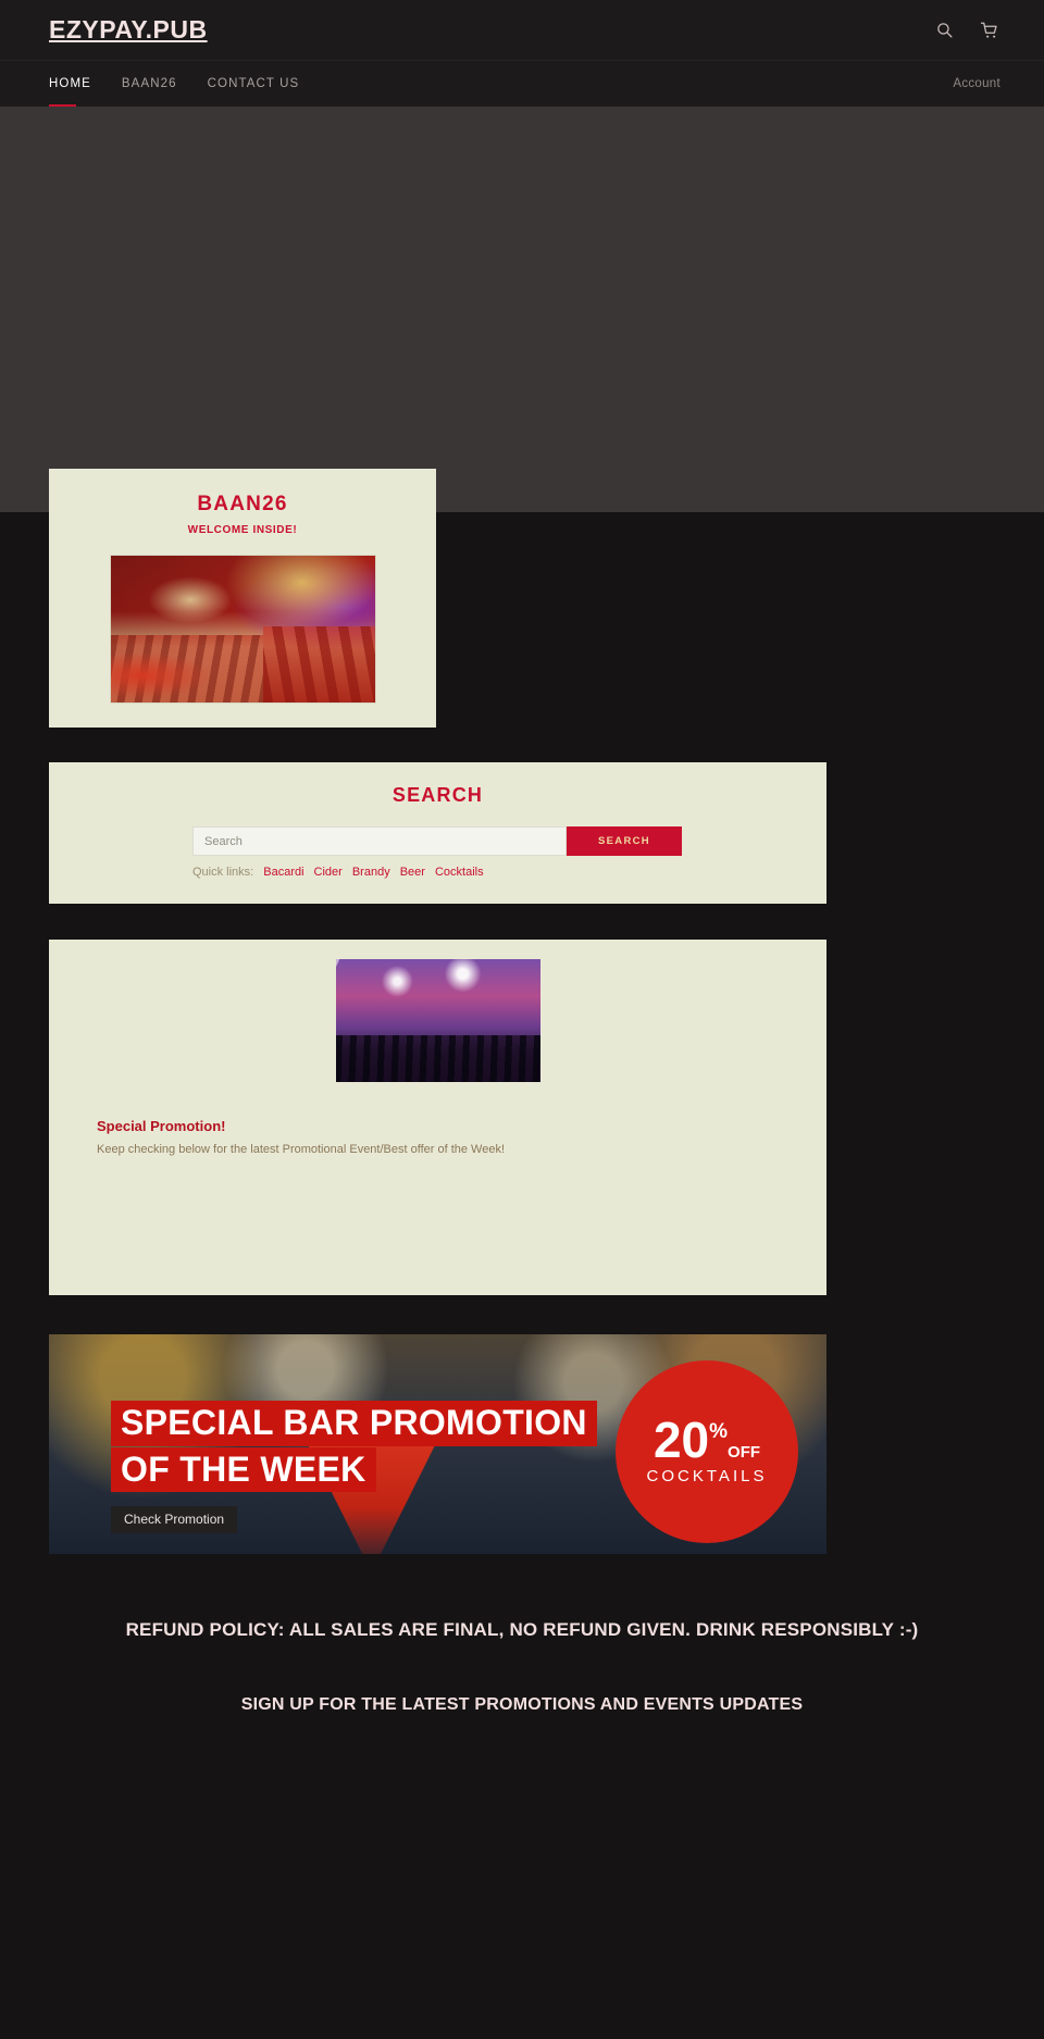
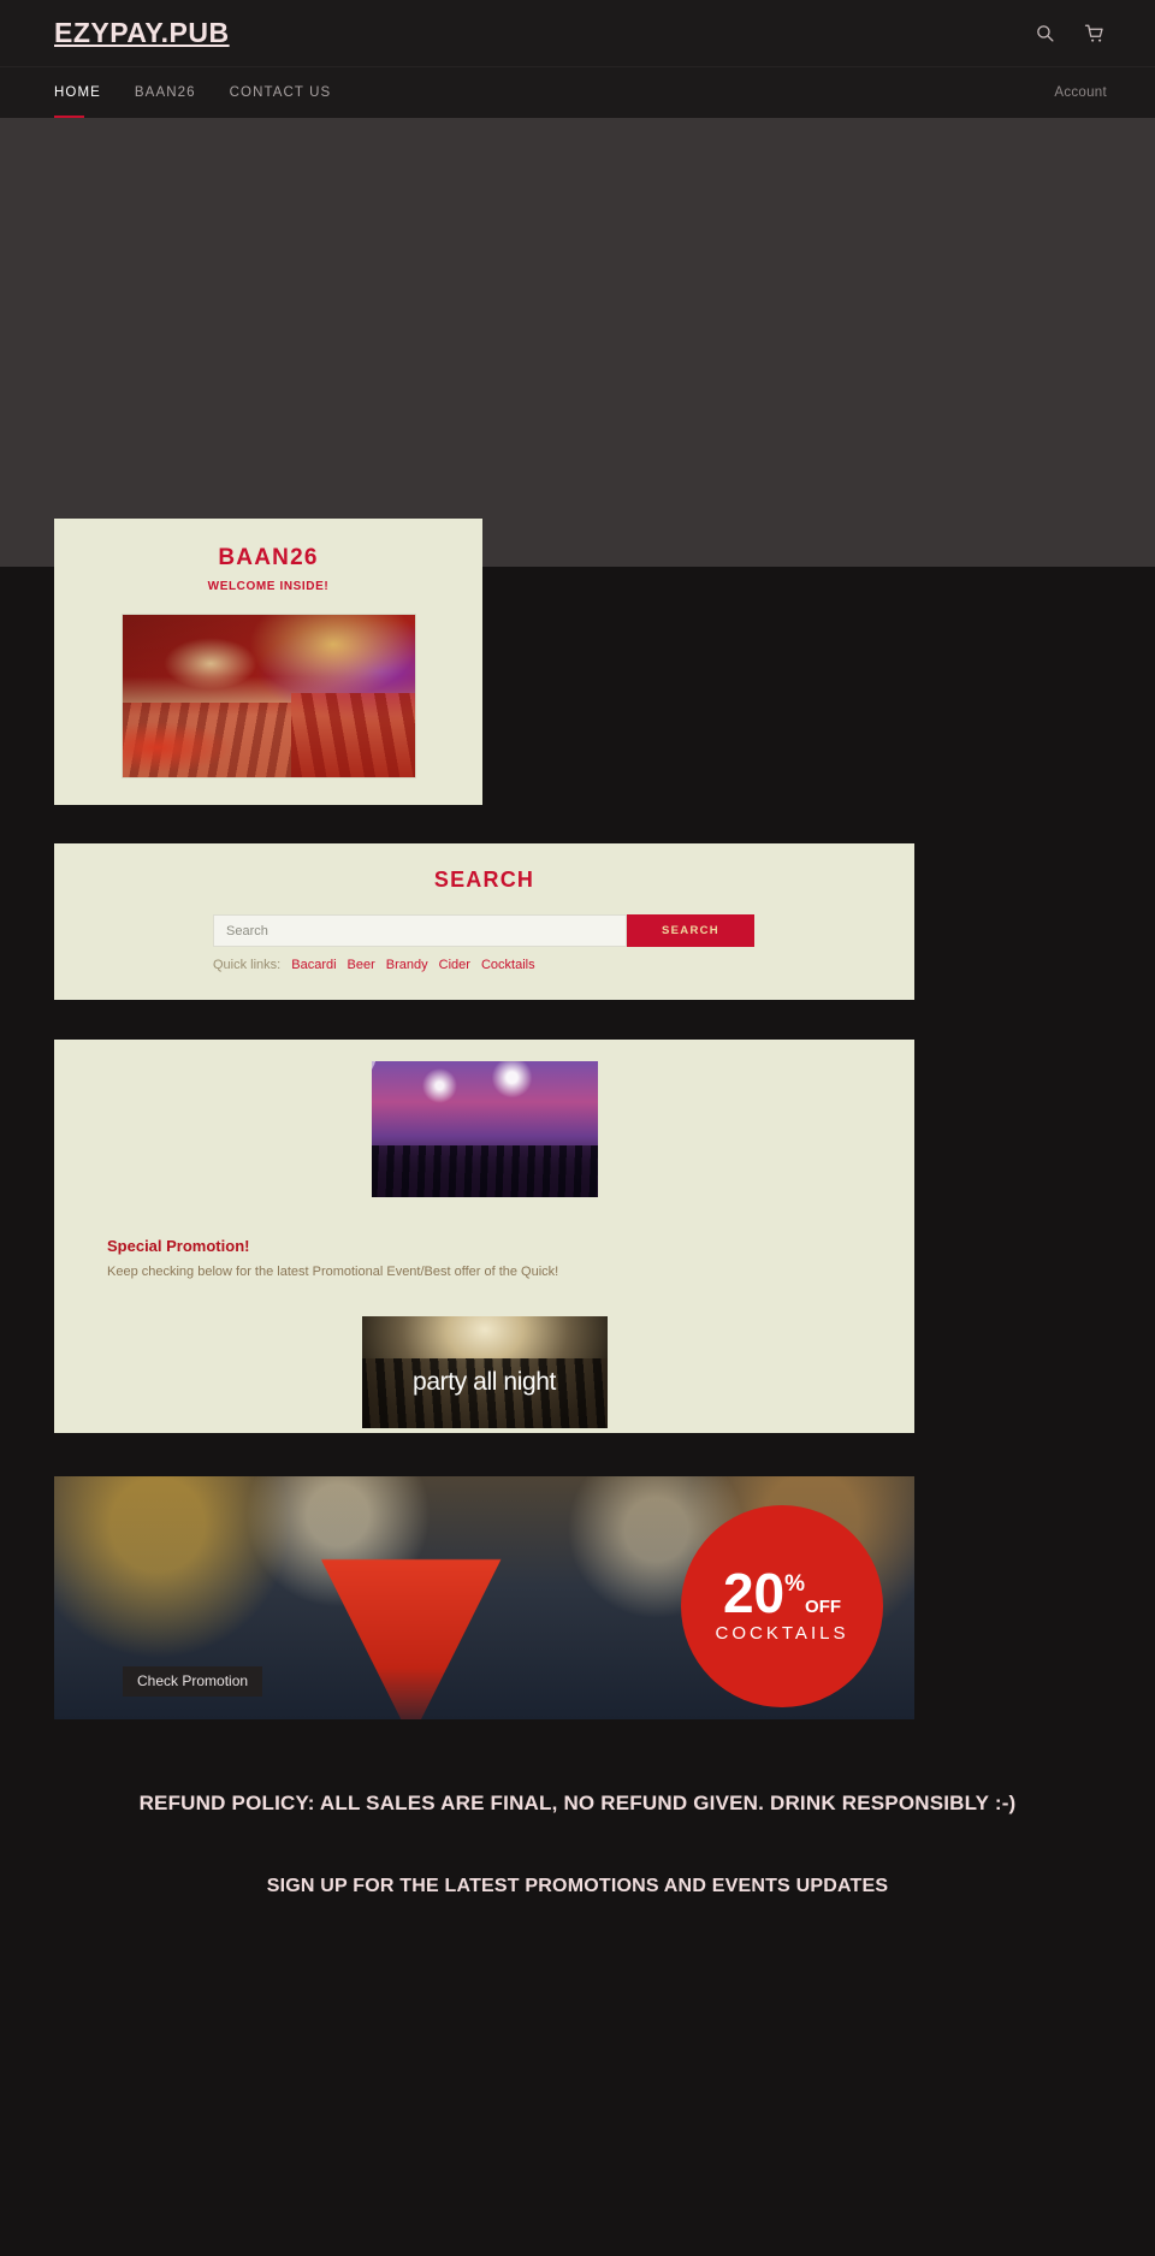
  EZYPAY.PUB
  HOME
  BAAN26
  CONTACT US
  Account
  BAAN26
  WELCOME INSIDE!
  SEARCH
  Search
  SEARCH
  Quick links:
  Bacardi
- Cider
+ Beer
  Brandy
- Beer
+ Cider
  Cocktails
  Special Promotion!
- Keep checking below for the latest Promotional Event/Best offer of the Week!
+ Keep checking below for the latest Promotional Event/Best offer of the Quick!
+ party all night
  20
  %
  OFF
  COCKTAILS
- SPECIAL BAR PROMOTION
- OF THE WEEK
  Check Promotion
  REFUND POLICY: ALL SALES ARE FINAL, NO REFUND GIVEN. DRINK RESPONSIBLY :-)
  SIGN UP FOR THE LATEST PROMOTIONS AND EVENTS UPDATES
